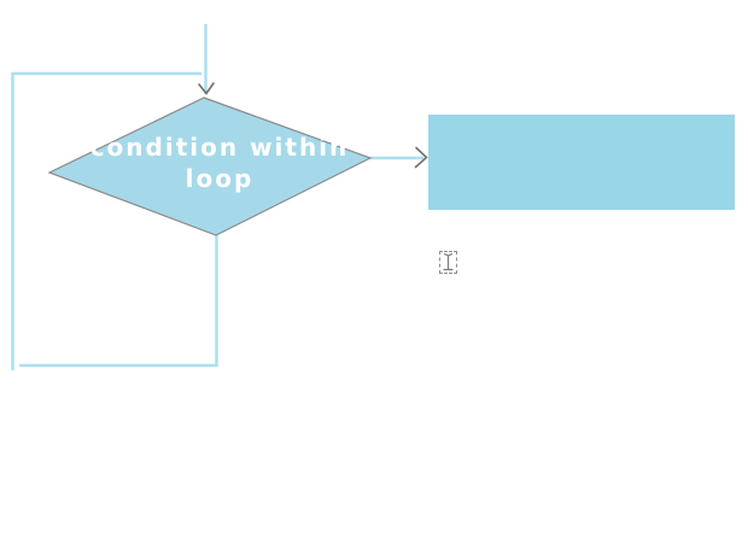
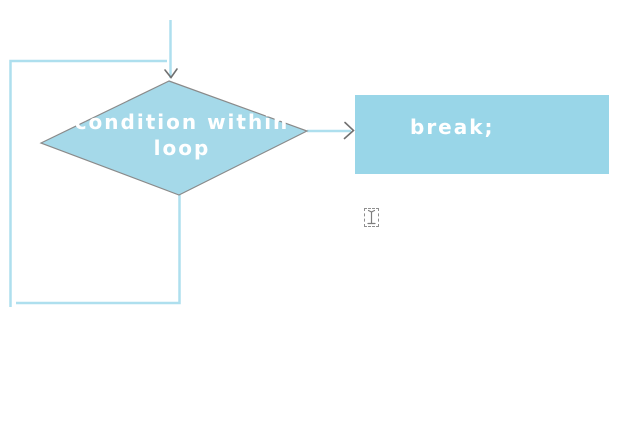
  condition within
  loop
+ break;
